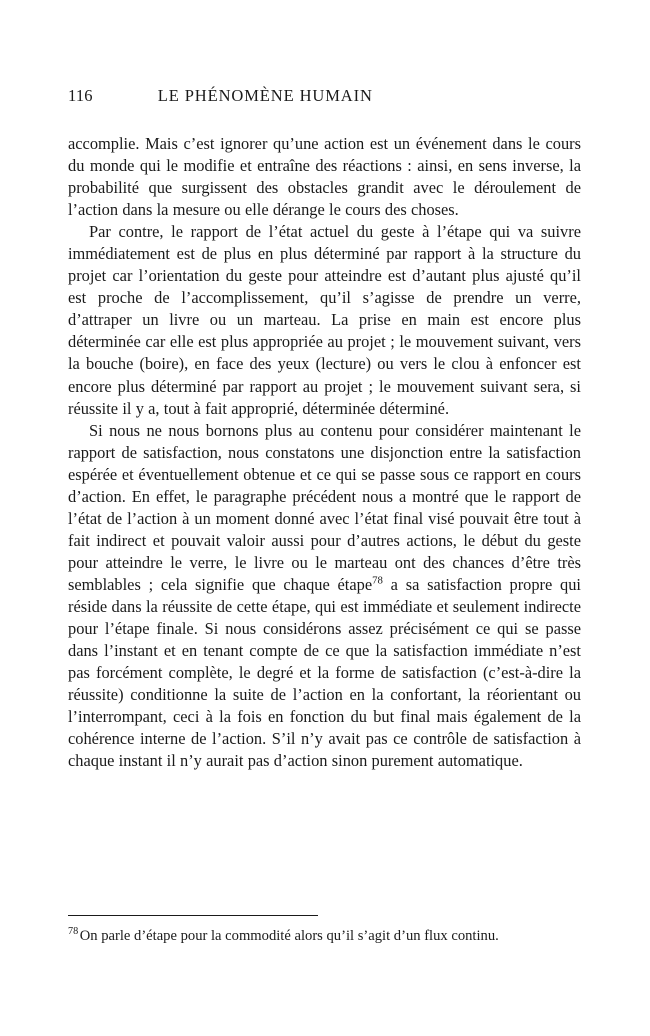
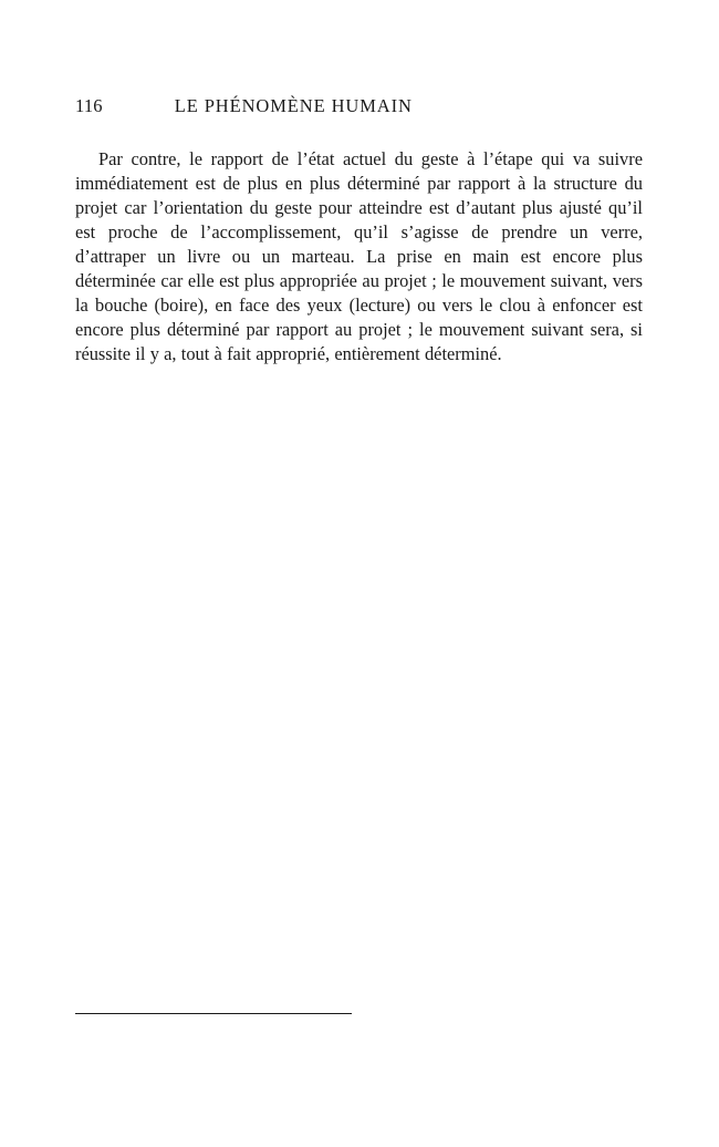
  116
  LE PHÉNOMÈNE HUMAIN
- accomplie. Mais c’est ignorer qu’une action est un événement dans le cours du monde qui le modifie et entraîne des réactions : ainsi, en sens inverse, la probabilité que surgissent des obstacles grandit avec le déroulement de l’action dans la mesure ou elle dérange le cours des choses.
- Par contre, le rapport de l’état actuel du geste à l’étape qui va suivre immédiatement est de plus en plus déterminé par rapport à la structure du projet car l’orientation du geste pour atteindre est d’autant plus ajusté qu’il est proche de l’accomplissement, qu’il s’agisse de prendre un verre, d’attraper un livre ou un marteau. La prise en main est encore plus déterminée car elle est plus appropriée au projet ; le mouvement suivant, vers la bouche (boire), en face des yeux (lecture) ou vers le clou à enfoncer est encore plus déterminé par rapport au projet ; le mouvement suivant sera, si réussite il y a, tout à fait approprié, déterminée déterminé.
+ Par contre, le rapport de l’état actuel du geste à l’étape qui va suivre immédiatement est de plus en plus déterminé par rapport à la structure du projet car l’orientation du geste pour atteindre est d’autant plus ajusté qu’il est proche de l’accomplissement, qu’il s’agisse de prendre un verre, d’attraper un livre ou un marteau. La prise en main est encore plus déterminée car elle est plus appropriée au projet ; le mouvement suivant, vers la bouche (boire), en face des yeux (lecture) ou vers le clou à enfoncer est encore plus déterminé par rapport au projet ; le mouvement suivant sera, si réussite il y a, tout à fait approprié, entièrement déterminé.
- Si nous ne nous bornons plus au contenu pour considérer maintenant le rapport de satisfaction, nous constatons une disjonction entre la satisfaction espérée et éventuellement obtenue et ce qui se passe sous ce rapport en cours d’action. En effet, le paragraphe précédent nous a montré que le rapport de l’état de l’action à un moment donné avec l’état final visé pouvait être tout à fait indirect et pouvait valoir aussi pour d’autres actions, le début du geste pour atteindre le verre, le livre ou le marteau ont des chances d’être très semblables ; cela signifie que chaque étape78 a sa satisfaction propre qui réside dans la réussite de cette étape, qui est immédiate et seulement indirecte pour l’étape finale. Si nous considérons assez précisément ce qui se passe dans l’instant et en tenant compte de ce que la satisfaction immédiate n’est pas forcément complète, le degré et la forme de satisfaction (c’est-à-dire la réussite) conditionne la suite de l’action en la confortant, la réorientant ou l’interrompant, ceci à la fois en fonction du but final mais également de la cohérence interne de l’action. S’il n’y avait pas ce contrôle de satisfaction à chaque instant il n’y aurait pas d’action sinon purement automatique.
- 78 On parle d’étape pour la commodité alors qu’il s’agit d’un flux continu.
